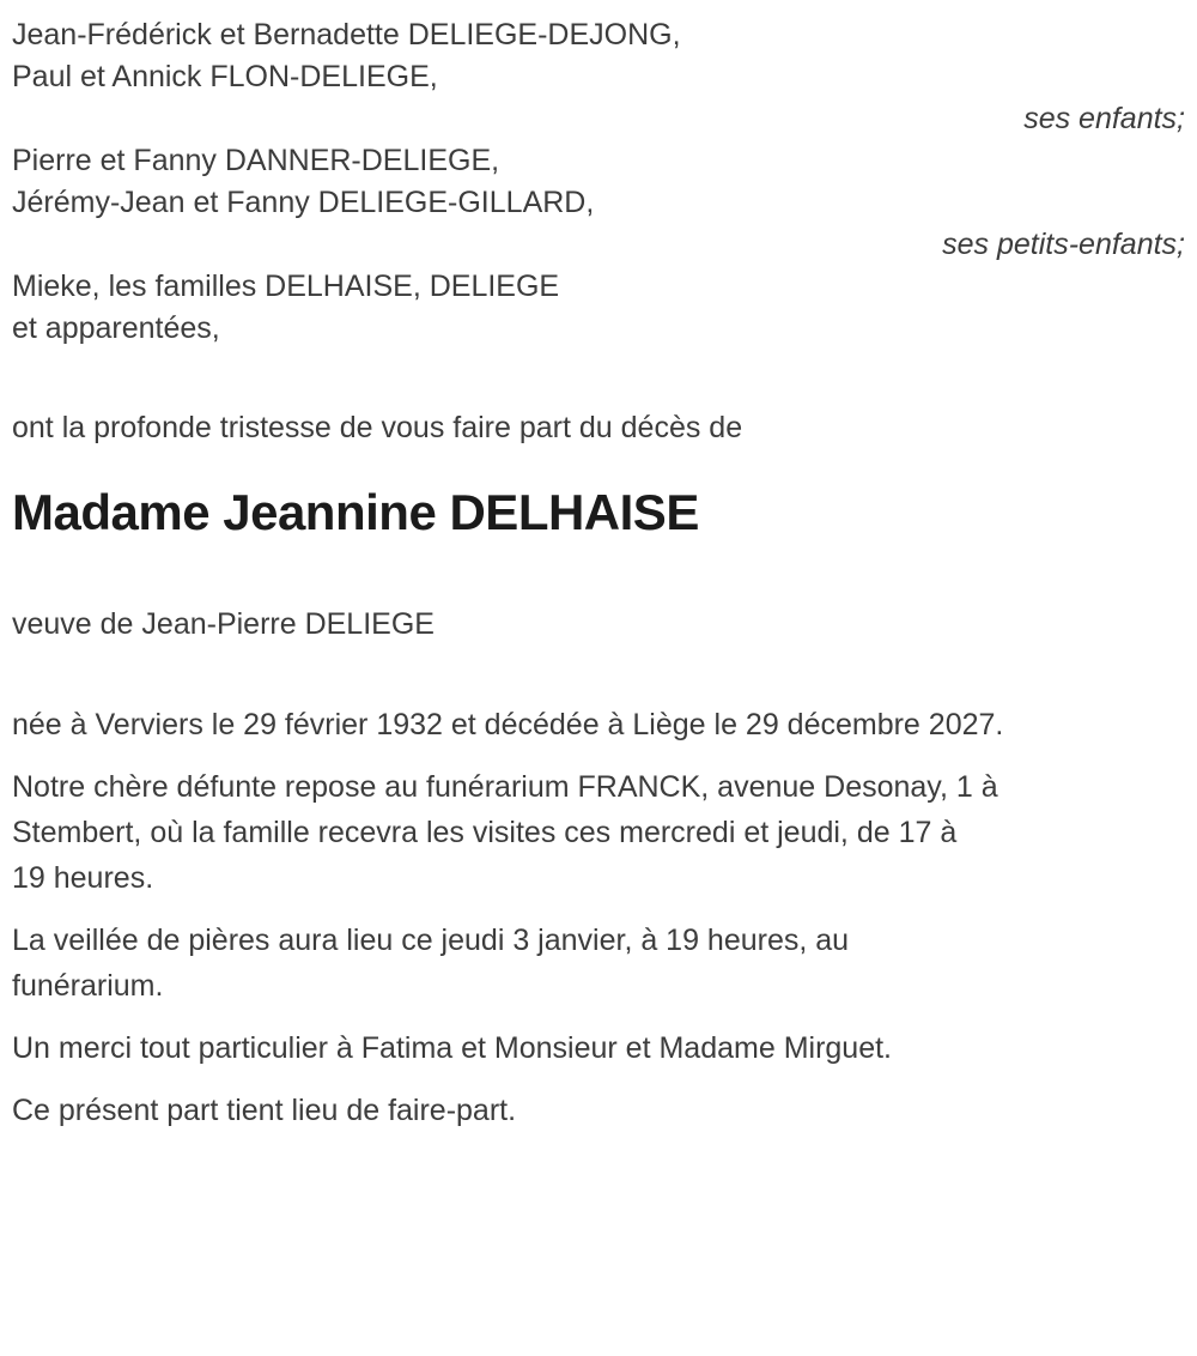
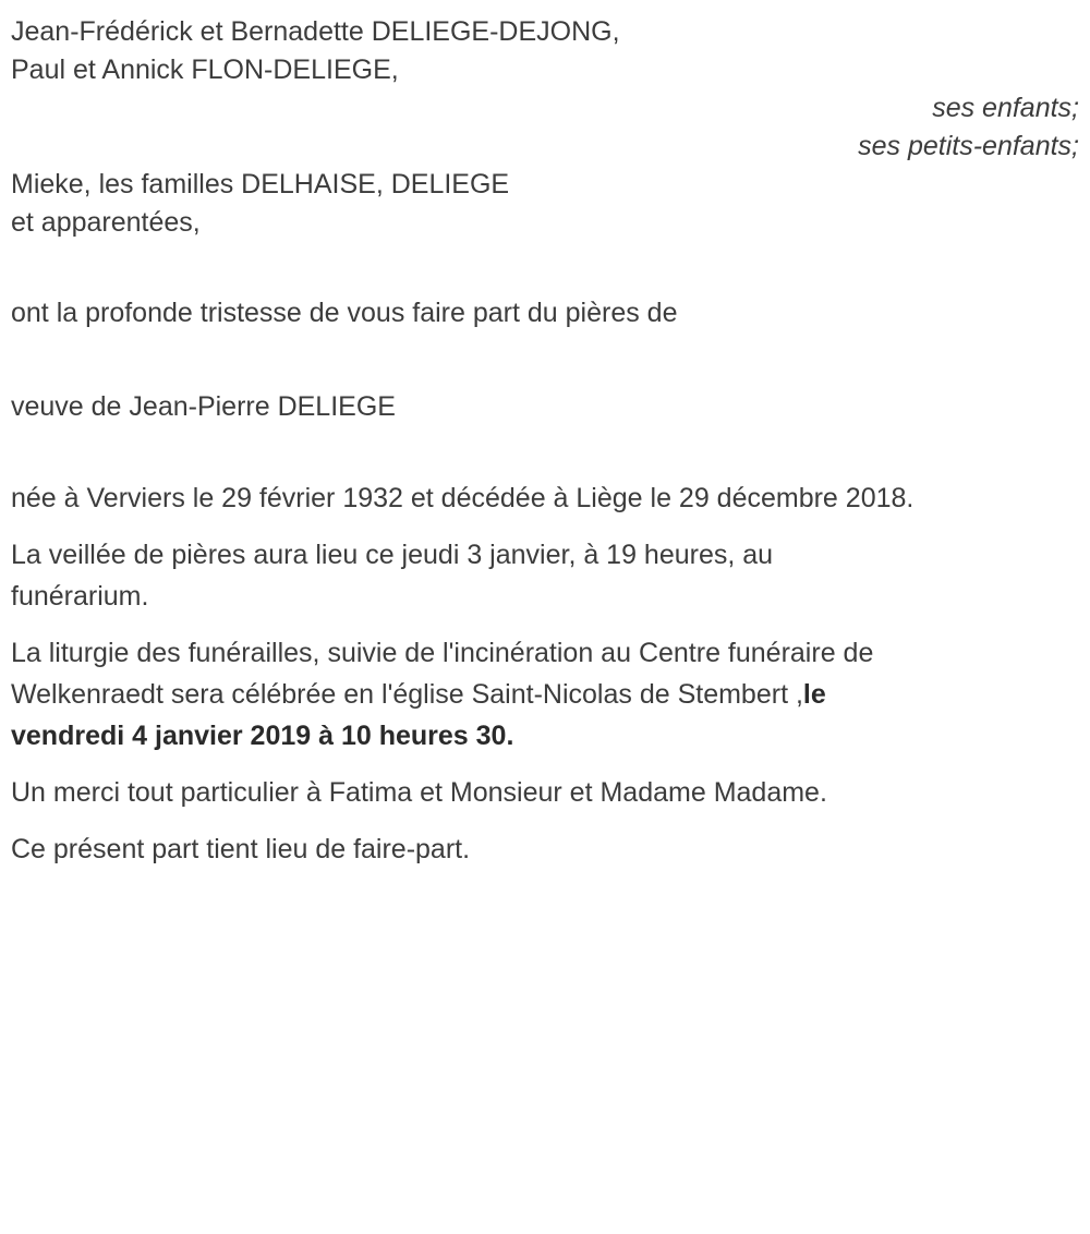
  Jean-Frédérick et Bernadette DELIEGE-DEJONG,
  Paul et Annick FLON-DELIEGE,
  ses enfants;
- Pierre et Fanny DANNER-DELIEGE,
- Jérémy-Jean et Fanny DELIEGE-GILLARD,
  ses petits-enfants;
  Mieke, les familles DELHAISE, DELIEGE
  et apparentées,
- ont la profonde tristesse de vous faire part du décès de
+ ont la profonde tristesse de vous faire part du pières de
- Madame Jeannine DELHAISE
  veuve de Jean-Pierre DELIEGE
- née à Verviers le 29 février 1932 et décédée à Liège le 29 décembre 2027.
+ née à Verviers le 29 février 1932 et décédée à Liège le 29 décembre 2018.
- Notre chère défunte repose au funérarium FRANCK, avenue Desonay, 1 à
- Stembert, où la famille recevra les visites ces mercredi et jeudi, de 17 à
- 19 heures.
  La veillée de pières aura lieu ce jeudi 3 janvier, à 19 heures, au
  funérarium.
+ La liturgie des funérailles, suivie de l'incinération au Centre funéraire de
+ Welkenraedt sera célébrée en l'église Saint-Nicolas de Stembert ,le
+ vendredi 4 janvier 2019 à 10 heures 30.
- Un merci tout particulier à Fatima et Monsieur et Madame Mirguet.
+ Un merci tout particulier à Fatima et Monsieur et Madame Madame.
  Ce présent part tient lieu de faire-part.
